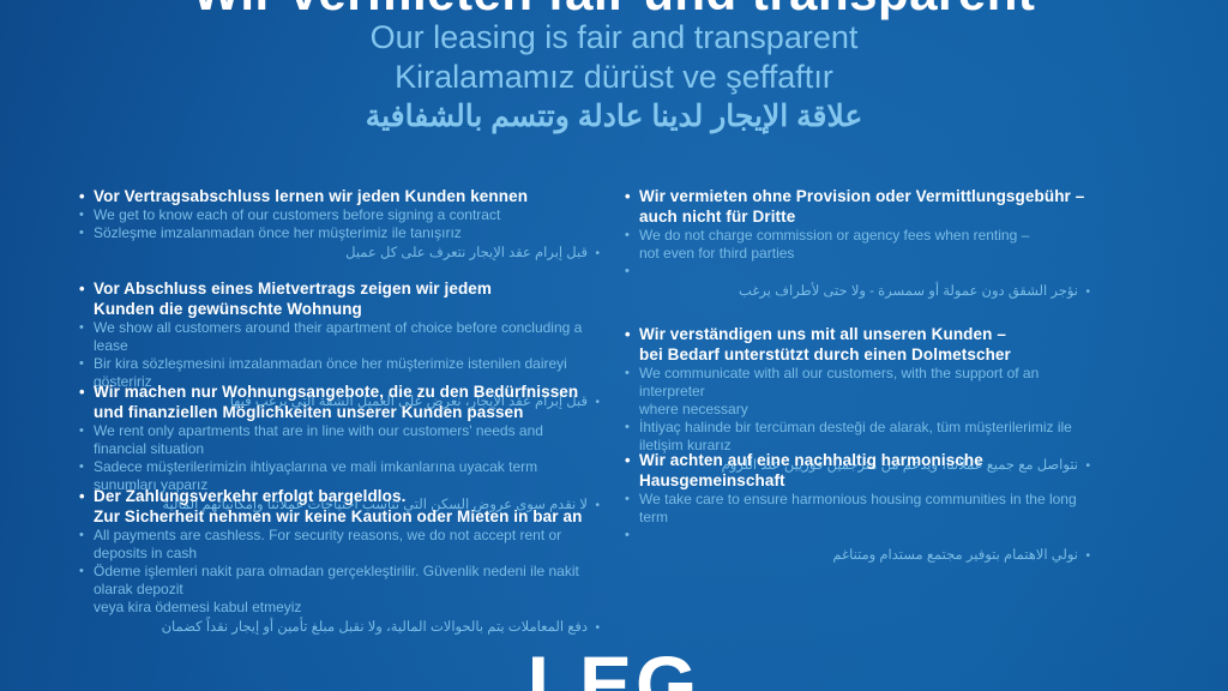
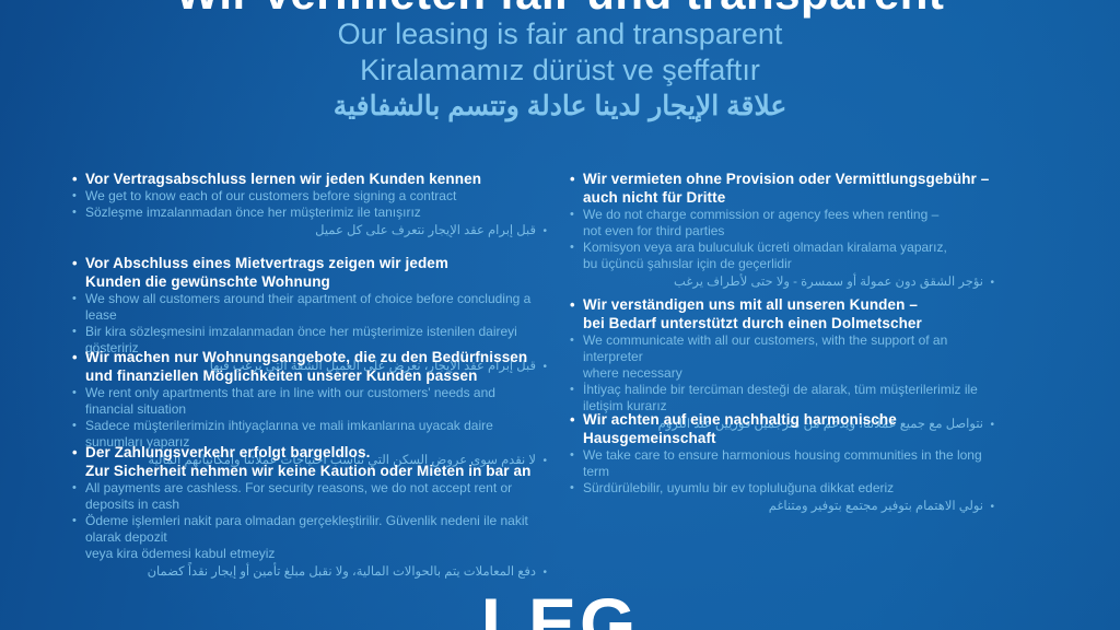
  Our leasing is fair and transparent
  Kiralamamız dürüst ve şeffaftır
  علاقة الإيجار لدينا عادلة وتتسم بالشفافية
  •
  Vor Vertragsabschluss lernen wir jeden Kunden kennen
  •
  We get to know each of our customers before signing a contract
  •
  Sözleşme imzalanmadan önce her müşterimiz ile tanışırız
  •
  قبل إبرام عقد الإيجار نتعرف على كل عميل
  •
  Vor Abschluss eines Mietvertrags zeigen wir jedem
  Kunden die gewünschte Wohnung
  •
  We show all customers around their apartment of choice before concluding a lease
  •
  Bir kira sözleşmesini imzalanmadan önce her müşterimize istenilen daireyi gösteririz
  •
  قبل إبرام عقد الإيجار، نعرض على العميل الشقة التي يرغب فيها
  •
  Wir machen nur Wohnungsangebote, die zu den Bedürfnissen
  und finanziellen Möglichkeiten unserer Kunden passen
  •
  We rent only apartments that are in line with our customers' needs and financial situation
  •
- Sadece müşterilerimizin ihtiyaçlarına ve mali imkanlarına uyacak term sunumları yaparız
+ Sadece müşterilerimizin ihtiyaçlarına ve mali imkanlarına uyacak daire sunumları yaparız
  •
  لا نقدم سوى عروض السكن التي تناسب احتياجات عملائنا وإمكانياتهم المالية
  •
  Der Zahlungsverkehr erfolgt bargeldlos.
  Zur Sicherheit nehmen wir keine Kaution oder Mieten in bar an
  •
  All payments are cashless. For security reasons, we do not accept rent or deposits in cash
  •
  Ödeme işlemleri nakit para olmadan gerçekleştirilir. Güvenlik nedeni ile nakit olarak depozit
  veya kira ödemesi kabul etmeyiz
  •
  دفع المعاملات يتم بالحوالات المالية، ولا نقبل مبلغ تأمين أو إيجار نقداً كضمان
  •
  Wir vermieten ohne Provision oder Vermittlungsgebühr –
  auch nicht für Dritte
  •
  We do not charge commission or agency fees when renting –
  not even for third parties
  •
+ Komisyon veya ara buluculuk ücreti olmadan kiralama yaparız,
+ bu üçüncü şahıslar için de geçerlidir
  •
  نؤجر الشقق دون عمولة أو سمسرة - ولا حتى لأطراف يرغب
  •
  Wir verständigen uns mit all unseren Kunden –
  bei Bedarf unterstützt durch einen Dolmetscher
  •
  We communicate with all our customers, with the support of an interpreter
  where necessary
  •
  İhtiyaç halinde bir tercüman desteği de alarak, tüm müşterilerimiz ile iletişim kurarız
  •
  نتواصل مع جميع عملائنا، ويدعم من مترجمين فوريين عند اللزوم
  •
  Wir achten auf eine nachhaltig harmonische
  Hausgemeinschaft
  •
  We take care to ensure harmonious housing communities in the long term
  •
+ Sürdürülebilir, uyumlu bir ev topluluğuna dikkat ederiz
  •
- نولي الاهتمام بتوفير مجتمع مستدام ومتناغم
+ نولي الاهتمام بتوفير مجتمع بتوفير ومتناغم
  LEG
